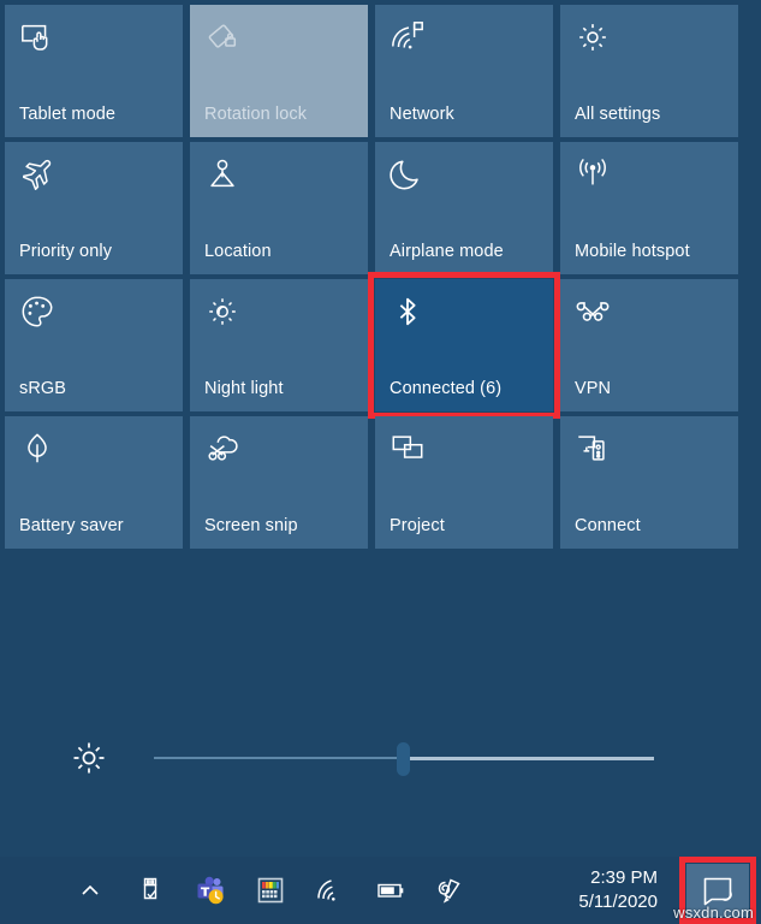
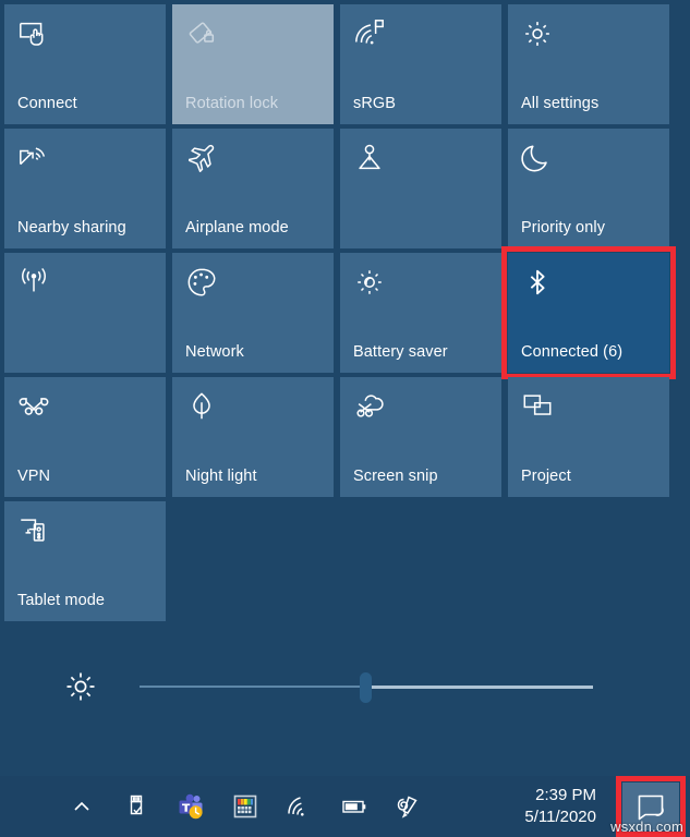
- Tablet mode
+ Connect
  Rotation lock
- Network
+ sRGB
  All settings
+ Nearby sharing
- Priority only
+ Airplane mode
- Location
- Airplane mode
+ Priority only
- Mobile hotspot
- sRGB
+ Network
- Night light
+ Battery saver
  Connected (6)
  VPN
- Battery saver
+ Night light
  Screen snip
  Project
- Connect
+ Tablet mode
  2:39 PM
  5/11/2020
  wsxdn.com
